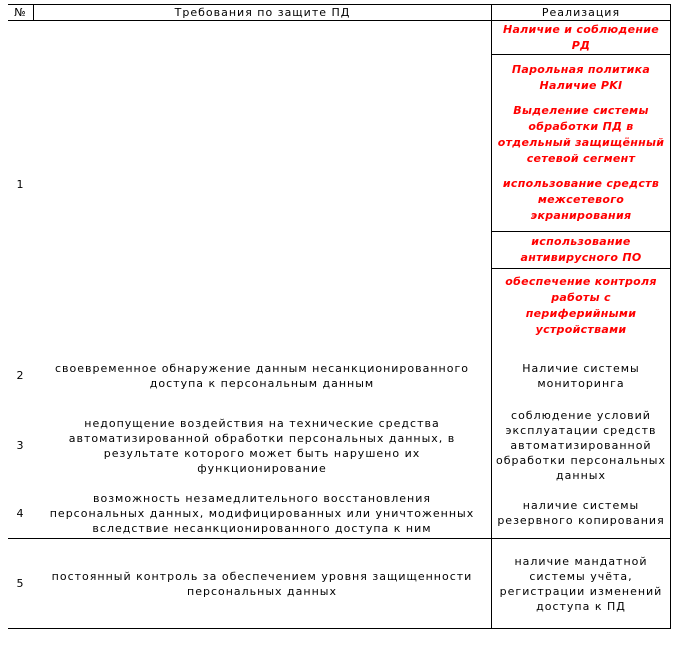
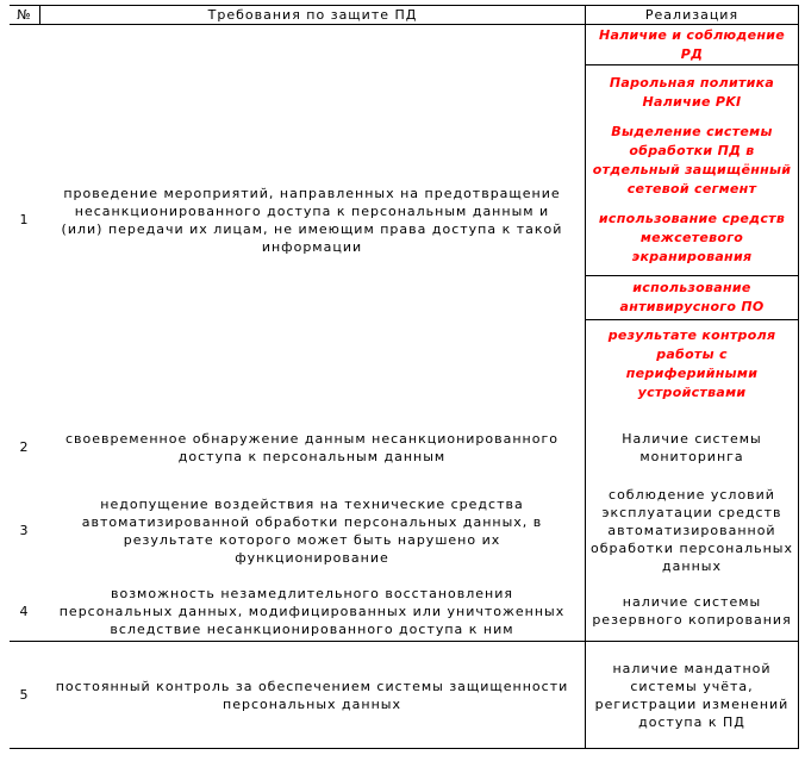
  №
  Требования по защите ПД
  Реализация
  1
+ проведение мероприятий, направленных на предотвращение несанкционированного доступа к персональным данным и (или) передачи их лицам, не имеющим права доступа к такой информации
  Наличие и соблюдение РД
  Парольная политика
  Наличие PKI
  Выделение системы обработки ПД в отдельный защищённый сетевой сегмент
  использование средств межсетевого экранирования
  использование антивирусного ПО
- обеспечение контроля работы с периферийными устройствами
+ результате контроля работы с периферийными устройствами
  2
  своевременное обнаружение данным несанкционированного доступа к персональным данным
  Наличие системы мониторинга
  3
  недопущение воздействия на технические средства автоматизированной обработки персональных данных, в результате которого может быть нарушено их функционирование
  соблюдение условий эксплуатации средств автоматизированной обработки персональных данных
  4
  возможность незамедлительного восстановления персональных данных, модифицированных или уничтоженных вследствие несанкционированного доступа к ним
  наличие системы резервного копирования
  5
- постоянный контроль за обеспечением уровня защищенности персональных данных
+ постоянный контроль за обеспечением системы защищенности персональных данных
  наличие мандатной системы учёта, регистрации изменений доступа к ПД
